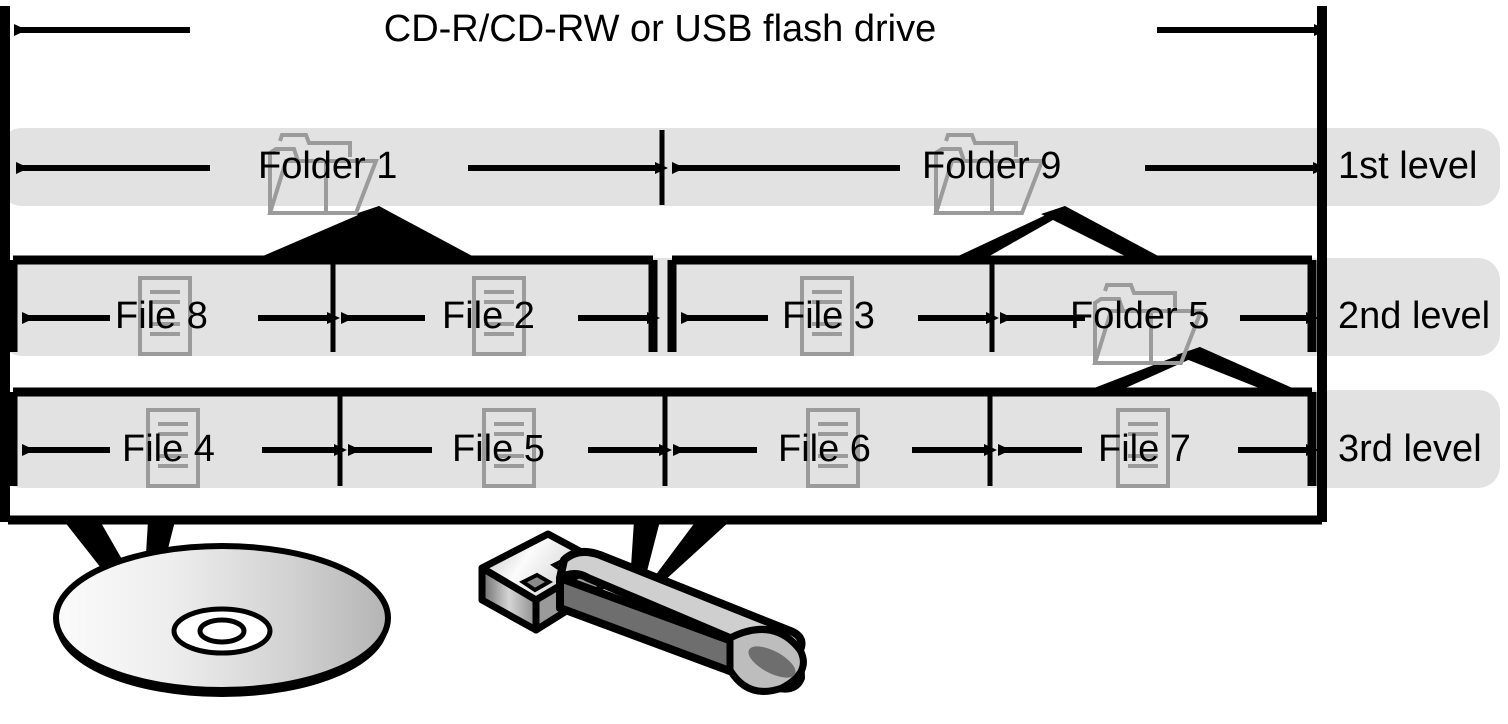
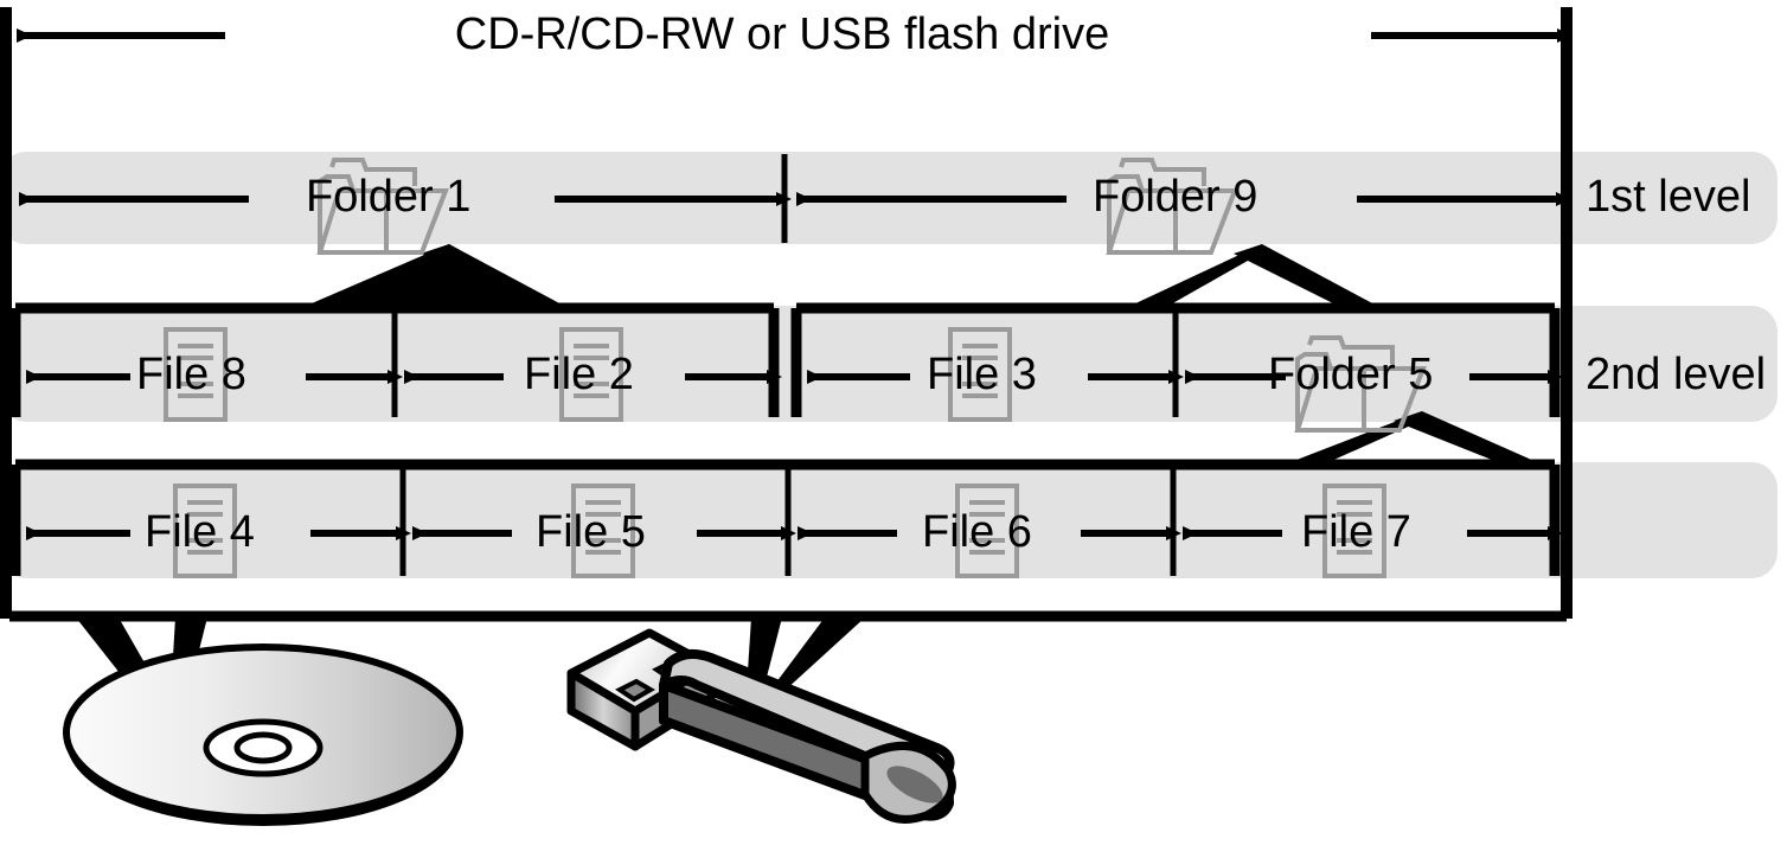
  CD-R/CD-RW or USB flash drive
  Folder 1
  Folder 9
  1st level
  File 8
  File 2
  File 3
  Folder 5
  2nd level
  File 4
  File 5
  File 6
  File 7
- 3rd level
